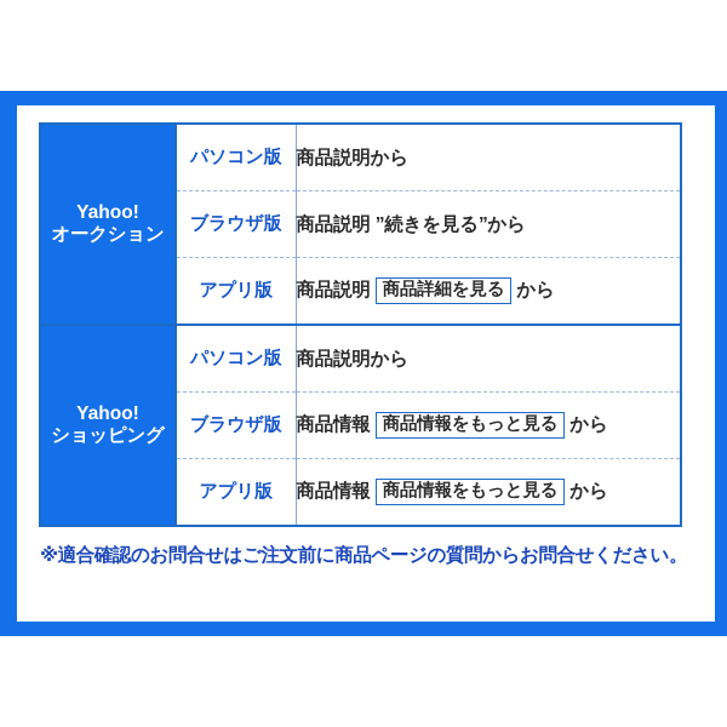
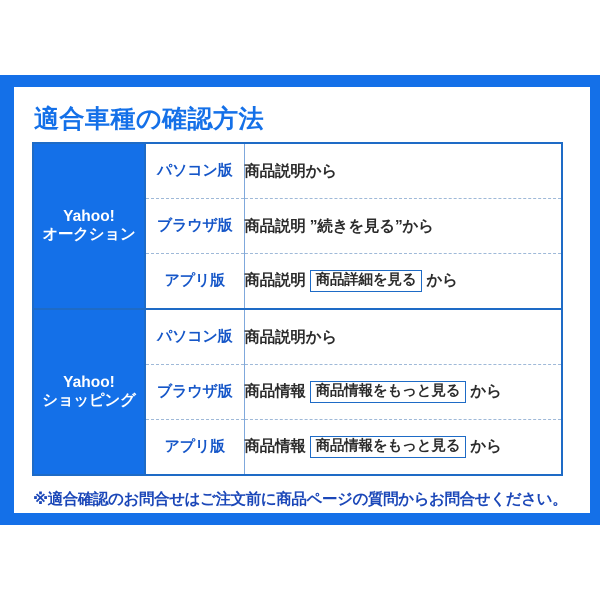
+ 適合車種の確認方法
  Yahoo! オークション	パソコン版	商品説明から
  ブラウザ版	商品説明 ”続きを見る”から
  アプリ版	商品説明 商品詳細を見る から
  Yahoo! ショッピング	パソコン版	商品説明から
  ブラウザ版	商品情報 商品情報をもっと見る から
  アプリ版	商品情報 商品情報をもっと見る から
  ※適合確認のお問合せはご注文前に商品ページの質問からお問合せください。
